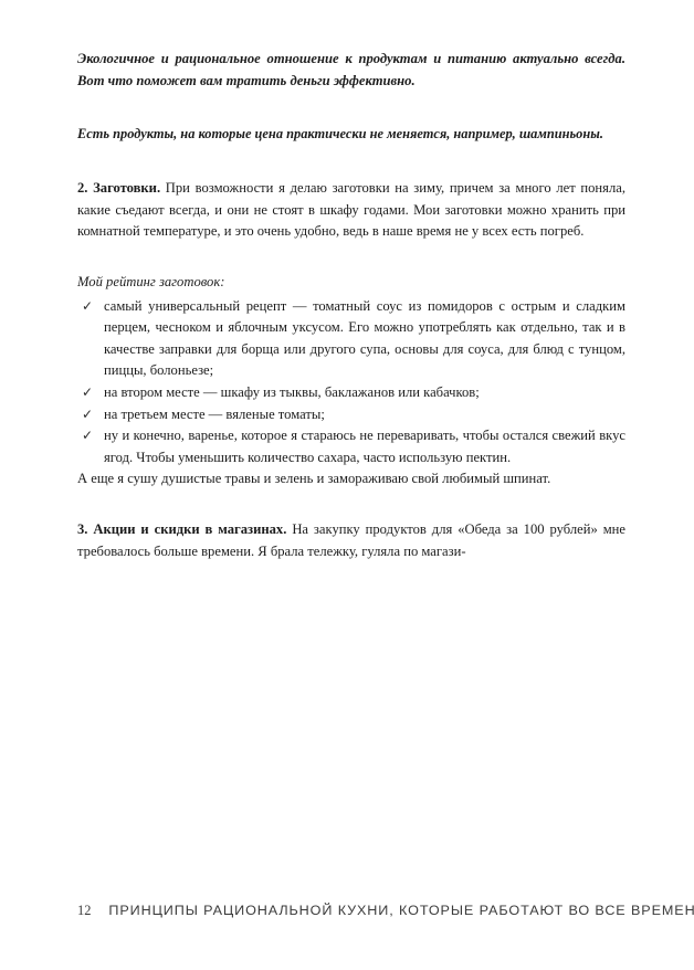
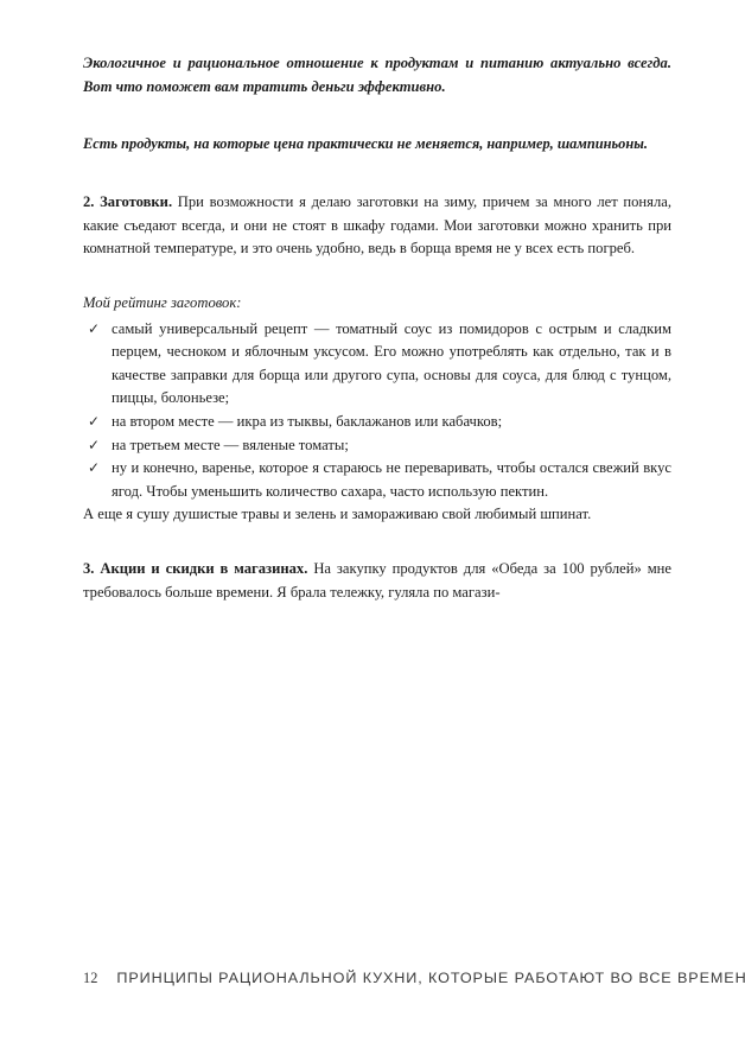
  Экологичное и рациональное отношение к продуктам и питанию актуально всегда. Вот что поможет вам тратить деньги эффективно.
  Есть продукты, на которые цена практически не меняется, например, шампиньоны.
- 2. Заготовки. При возможности я делаю заготовки на зиму, причем за много лет поняла, какие съедают всегда, и они не стоят в шкафу годами. Мои заготовки можно хранить при комнатной температуре, и это очень удобно, ведь в наше время не у всех есть погреб.
+ 2. Заготовки. При возможности я делаю заготовки на зиму, причем за много лет поняла, какие съедают всегда, и они не стоят в шкафу годами. Мои заготовки можно хранить при комнатной температуре, и это очень удобно, ведь в борща время не у всех есть погреб.
  Мой рейтинг заготовок:
  ✓
  самый универсальный рецепт — томатный соус из помидоров с острым и сладким перцем, чесноком и яблочным уксусом. Его можно употреблять как отдельно, так и в качестве заправки для борща или другого супа, основы для соуса, для блюд с тунцом, пиццы, болоньезе;
  ✓
- на втором месте — шкафу из тыквы, баклажанов или кабачков;
+ на втором месте — икра из тыквы, баклажанов или кабачков;
  ✓
  на третьем месте — вяленые томаты;
  ✓
  ну и конечно, варенье, которое я стараюсь не переваривать, чтобы остался свежий вкус ягод. Чтобы уменьшить количество сахара, часто использую пектин.
  А еще я сушу душистые травы и зелень и замораживаю свой любимый шпинат.
  3. Акции и скидки в магазинах. На закупку продуктов для «Обеда за 100 рублей» мне требовалось больше времени. Я брала тележку, гуляла по магази-
  12
  ПРИНЦИПЫ РАЦИОНАЛЬНОЙ КУХНИ, КОТОРЫЕ РАБОТАЮТ ВО ВСЕ ВРЕМЕН
